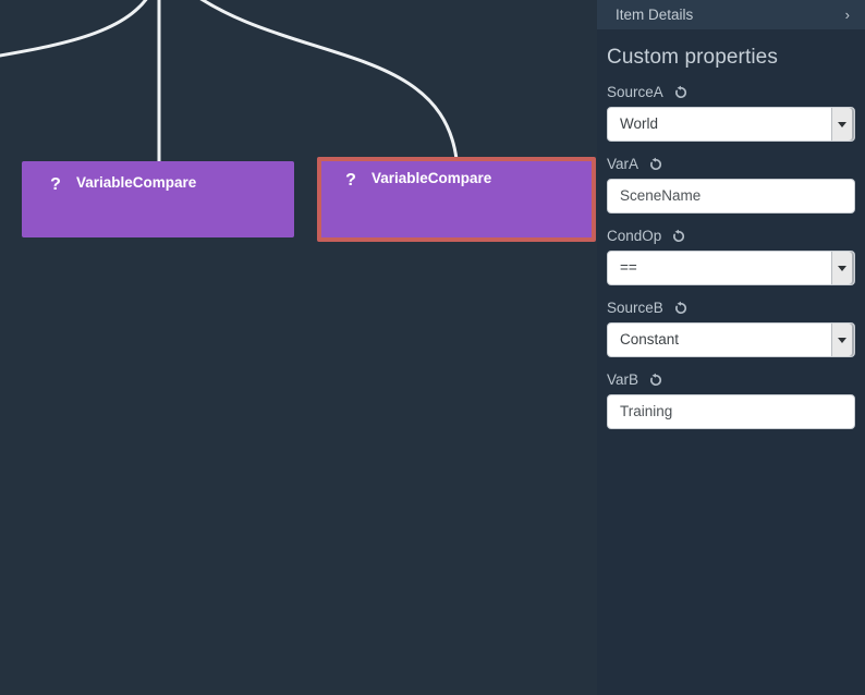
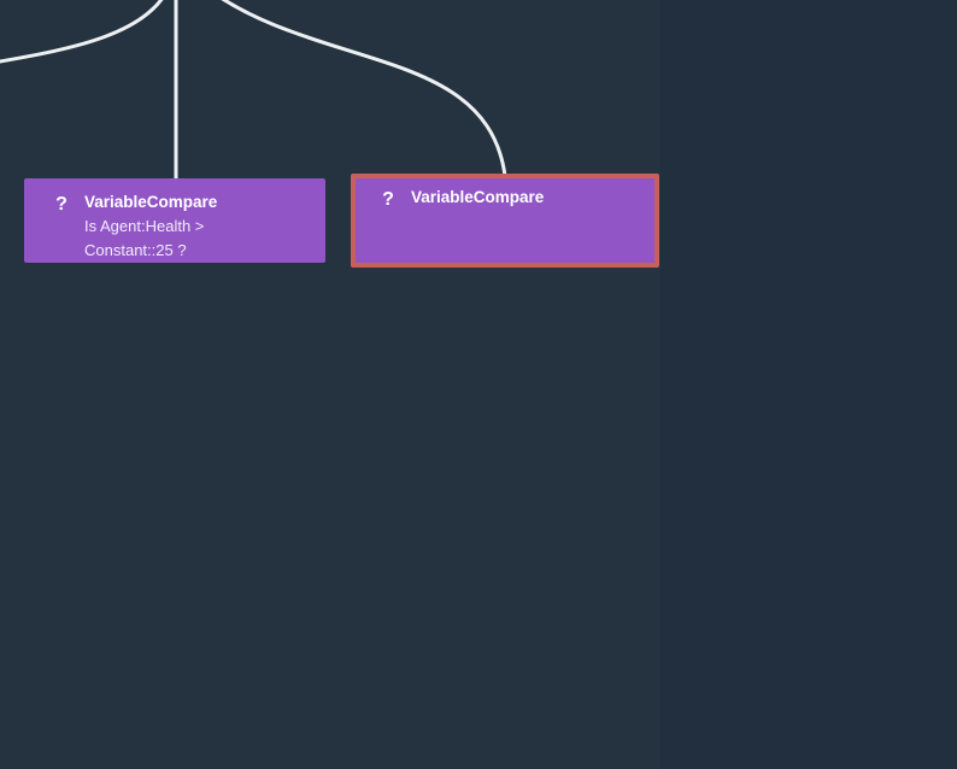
  ?
  VariableCompare
+ Is Agent:Health >
+ Constant::25 ?
  ?
  VariableCompare
- Item Details
- ›
- Custom properties
- SourceA
- World
- VarA
- SceneName
- CondOp
- ==
- SourceB
- Constant
- VarB
- Training
